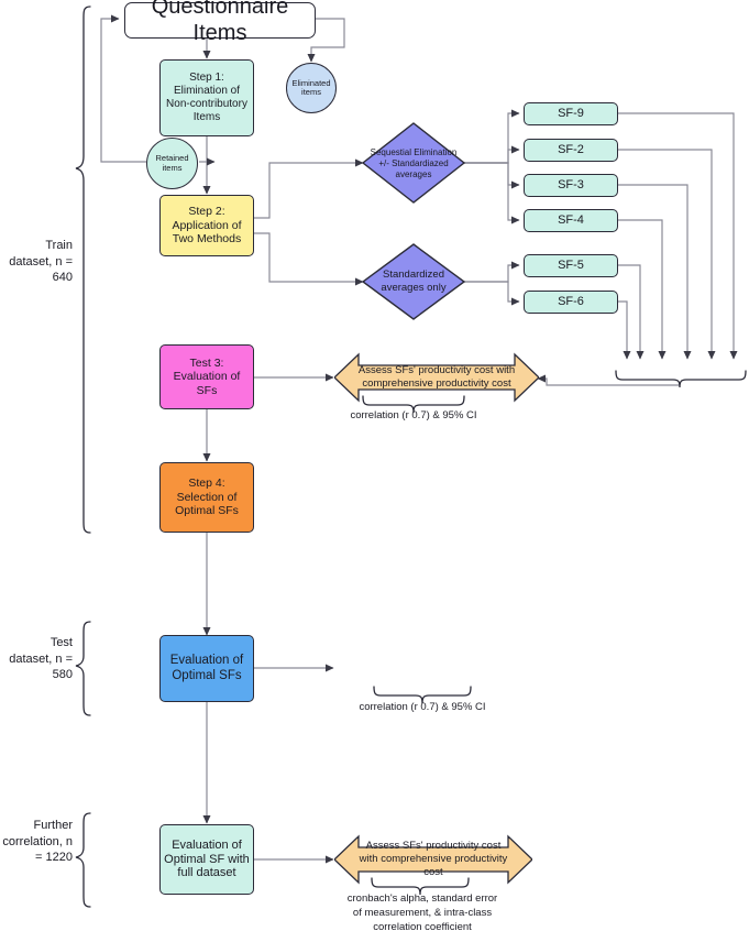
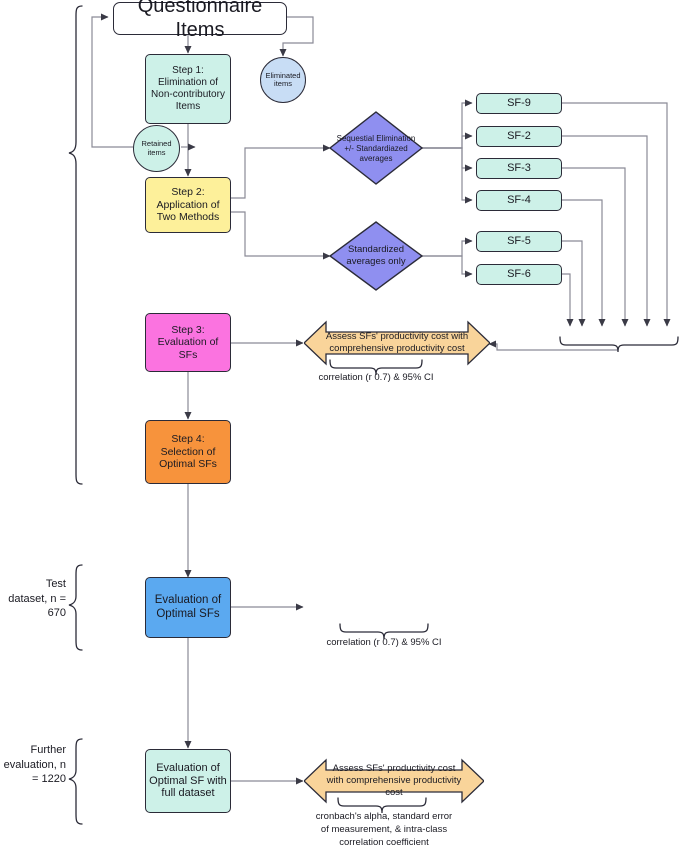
  Questionnaire Items
  Eliminated items
  Retained items
  Step 1: Elimination of Non-contributory Items
  Step 2: Application of Two Methods
- Test 3: Evaluation of SFs
+ Step 3: Evaluation of SFs
  Step 4: Selection of Optimal SFs
  Evaluation of Optimal SFs
  Evaluation of Optimal SF with full dataset
  Sequestial Elimination +/- Standardiazed averages
  Standardized averages only
  SF-9
  SF-2
  SF-3
  SF-4
  SF-5
  SF-6
  Assess SFs' productivity cost with comprehensive productivity cost
  correlation (r 0.7) & 95% CI
  correlation (r 0.7) & 95% CI
  Assess SFs' productivity cost with comprehensive productivity cost
  cronbach's alpha, standard error of measurement, & intra-class correlation coefficient
- Train dataset, n = 640
- Test dataset, n = 580
+ Test dataset, n = 670
- Further correlation, n = 1220
+ Further evaluation, n = 1220
